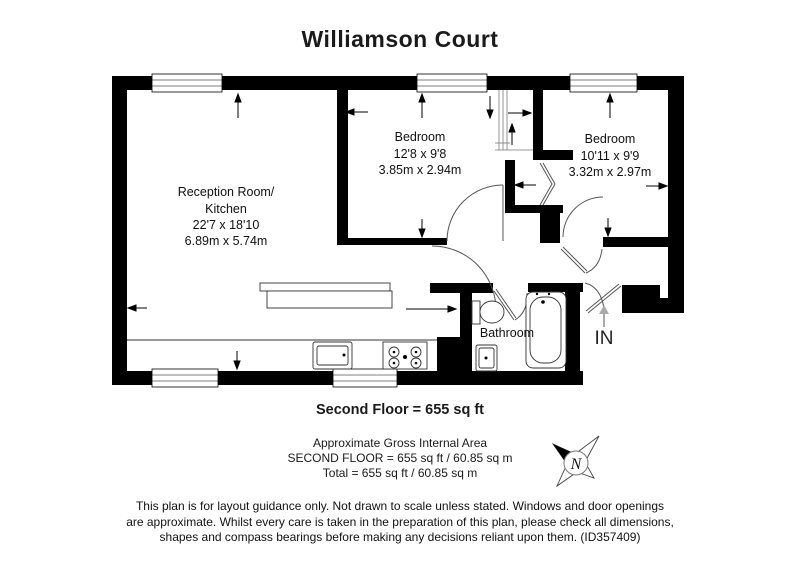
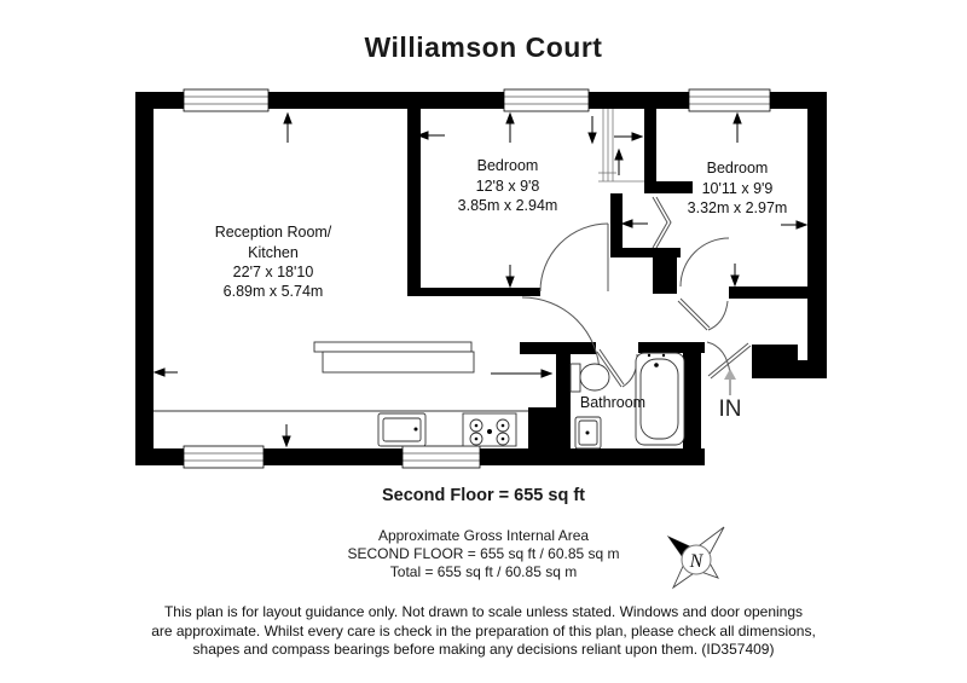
  Williamson Court
  Reception Room/
  Kitchen
  22'7 x 18'10
  6.89m x 5.74m
  Bedroom
  12'8 x 9'8
  3.85m x 2.94m
  Bedroom
  10'11 x 9'9
  3.32m x 2.97m
  Bathroom
  IN
  N
  Second Floor = 655 sq ft
  Approximate Gross Internal Area
  SECOND FLOOR = 655 sq ft / 60.85 sq m
  Total = 655 sq ft / 60.85 sq m
  This plan is for layout guidance only. Not drawn to scale unless stated. Windows and door openings
- are approximate. Whilst every care is taken in the preparation of this plan, please check all dimensions,
+ are approximate. Whilst every care is check in the preparation of this plan, please check all dimensions,
  shapes and compass bearings before making any decisions reliant upon them. (ID357409)
